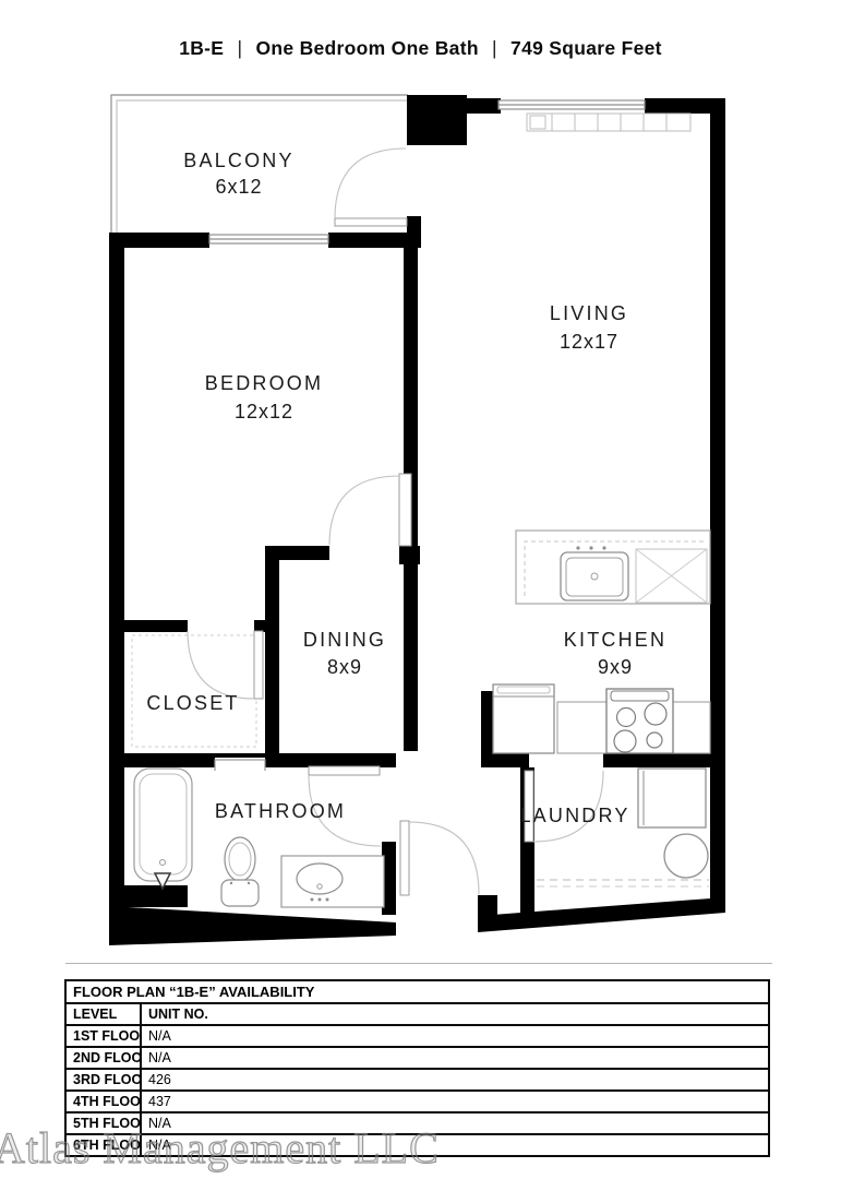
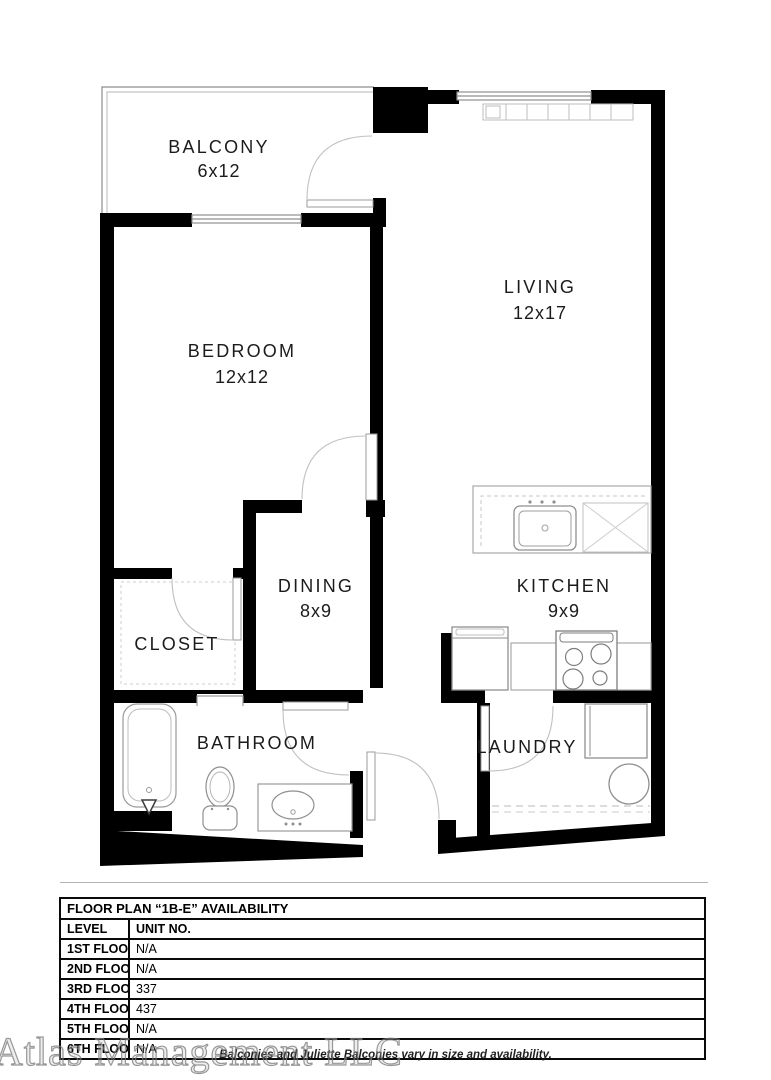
- 1B-E | One Bedroom One Bath | 749 Square Feet
  BALCONY
  6x12
  LIVING
  12x17
  BEDROOM
  12x12
  DINING
  8x9
  KITCHEN
  9x9
  CLOSET
  BATHROOM
  LAUNDRY
  FLOOR PLAN “1B-E” AVAILABILITY
  LEVEL	UNIT NO.
  1ST FLOO	N/A
  2ND FLOO	N/A
- 3RD FLOO	426
+ 3RD FLOO	337
  4TH FLOO	437
  5TH FLOO	N/A
  6TH FLOO	N/A
  Atlas Management LLC
+ Balconies and Juliette Balconies vary in size and availability.
